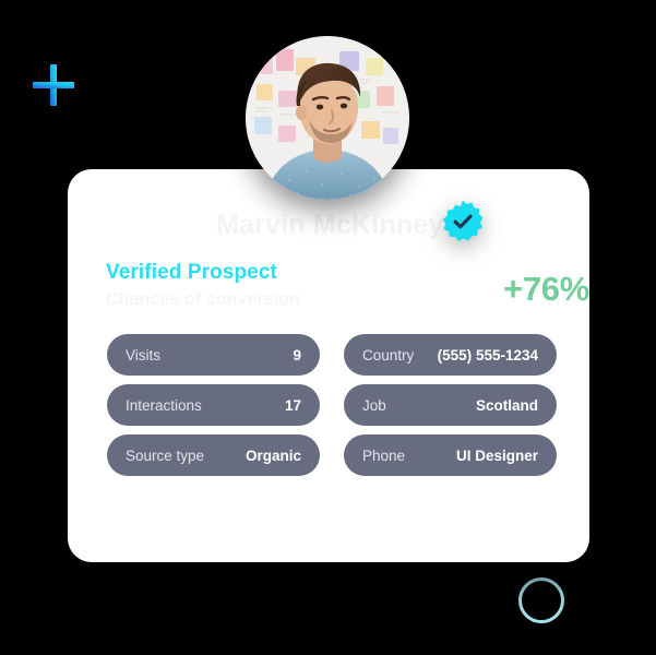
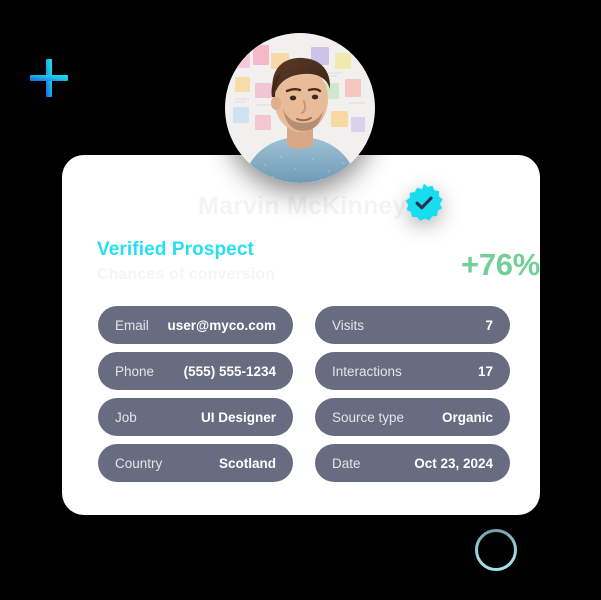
  Marvin McKinney
  Verified Prospect
  +76%
+ Email
+ user@myco.com
  Visits
- 9
+ 7
- Country
+ Phone
  (555) 555-1234
  Interactions
  17
  Job
- Scotland
+ UI Designer
  Source type
  Organic
- Phone
+ Country
- UI Designer
+ Scotland
+ Date
+ Oct 23, 2024
